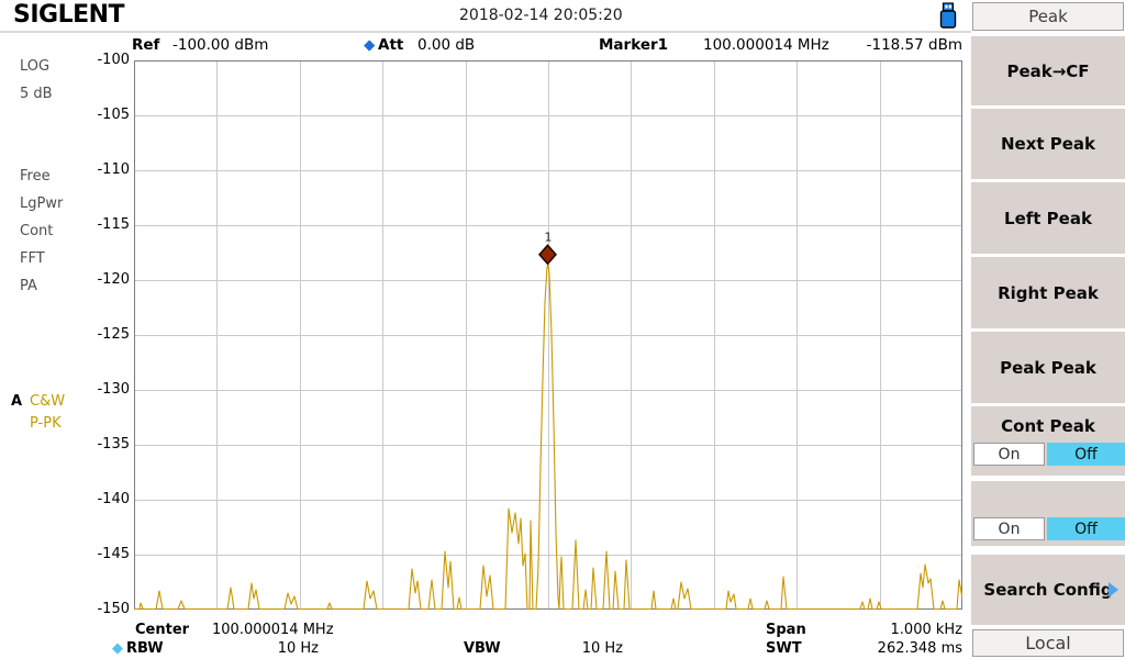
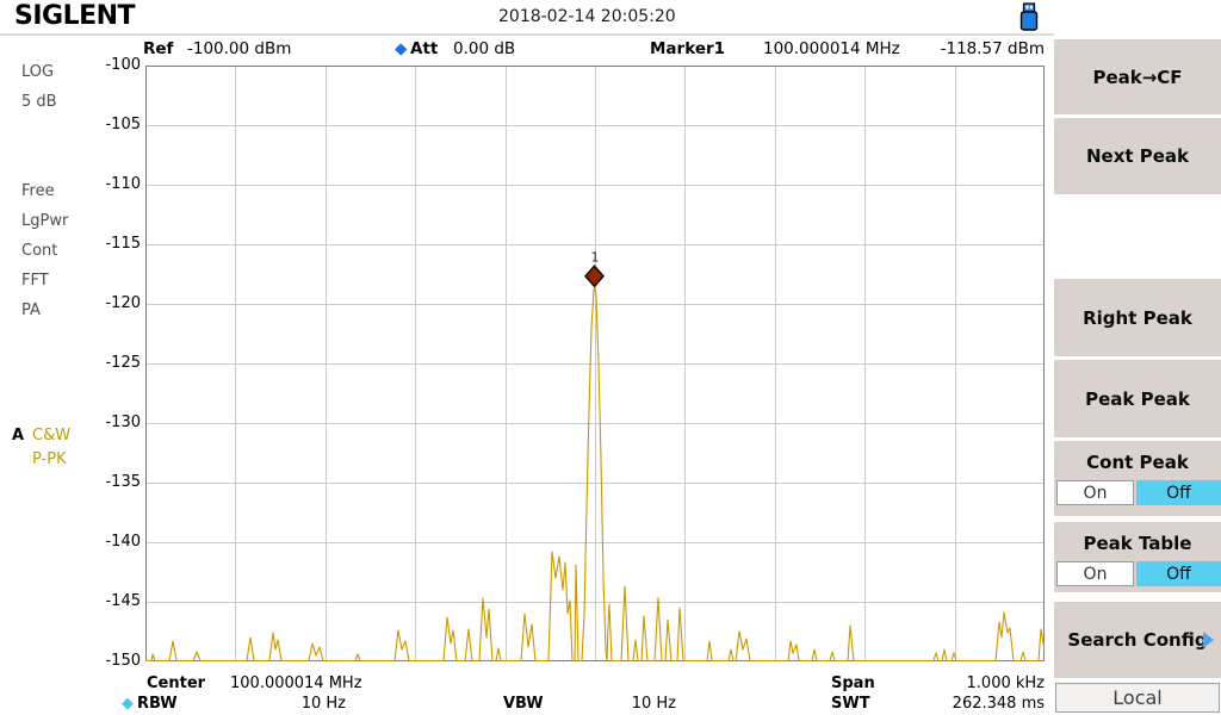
  SIGLENT
  2018-02-14 20:05:20
  Ref
  -100.00 dBm
  ◆
  Att
  0.00 dB
  Marker1
  100.000014 MHz
  -118.57 dBm
  LOG
  5 dB
  Free
  LgPwr
  Cont
  FFT
  PA
  A
  C&W
  P-PK
  -100
  -105
  -110
  -115
  -120
  -125
  -130
  -135
  -140
  -145
  -150
  1
  Center
  100.000014 MHz
  Span
  1.000 kHz
  ◆
  RBW
  10 Hz
  VBW
  10 Hz
  SWT
  262.348 ms
- Peak
  Peak→CF
  Next Peak
- Left Peak
  Right Peak
  Peak Peak
  Cont Peak
  On
  Off
+ Peak Table
  On
  Off
  Search Config
  Local
